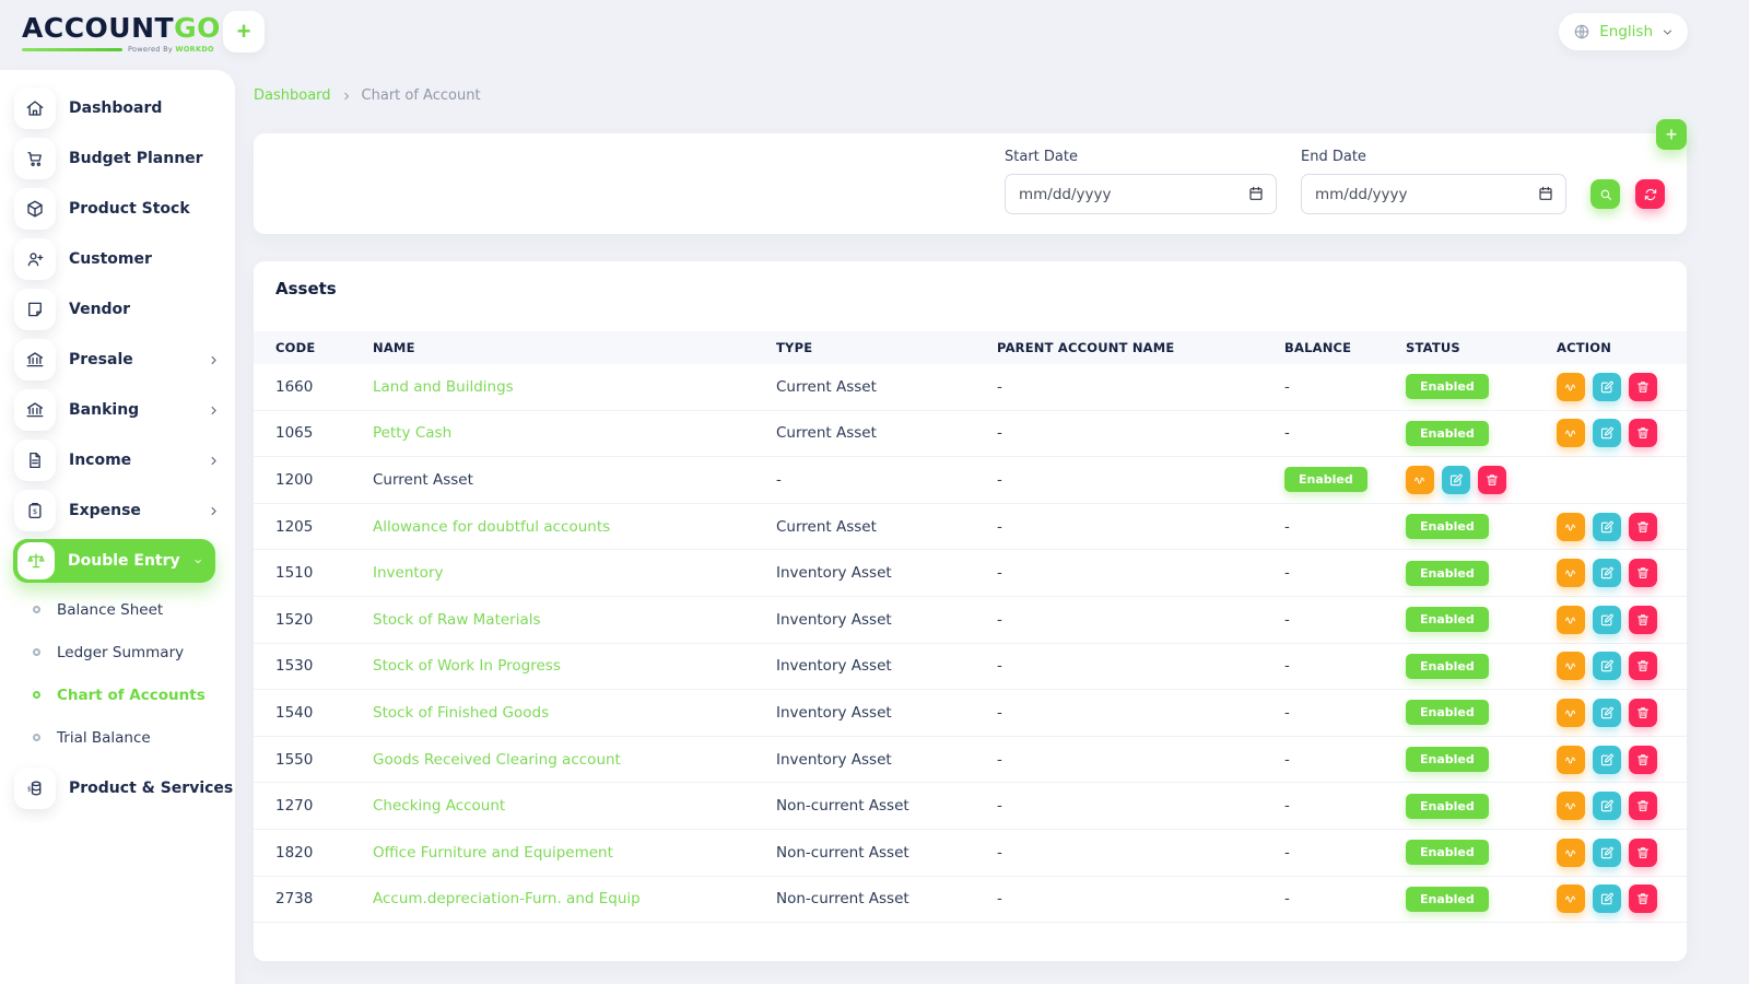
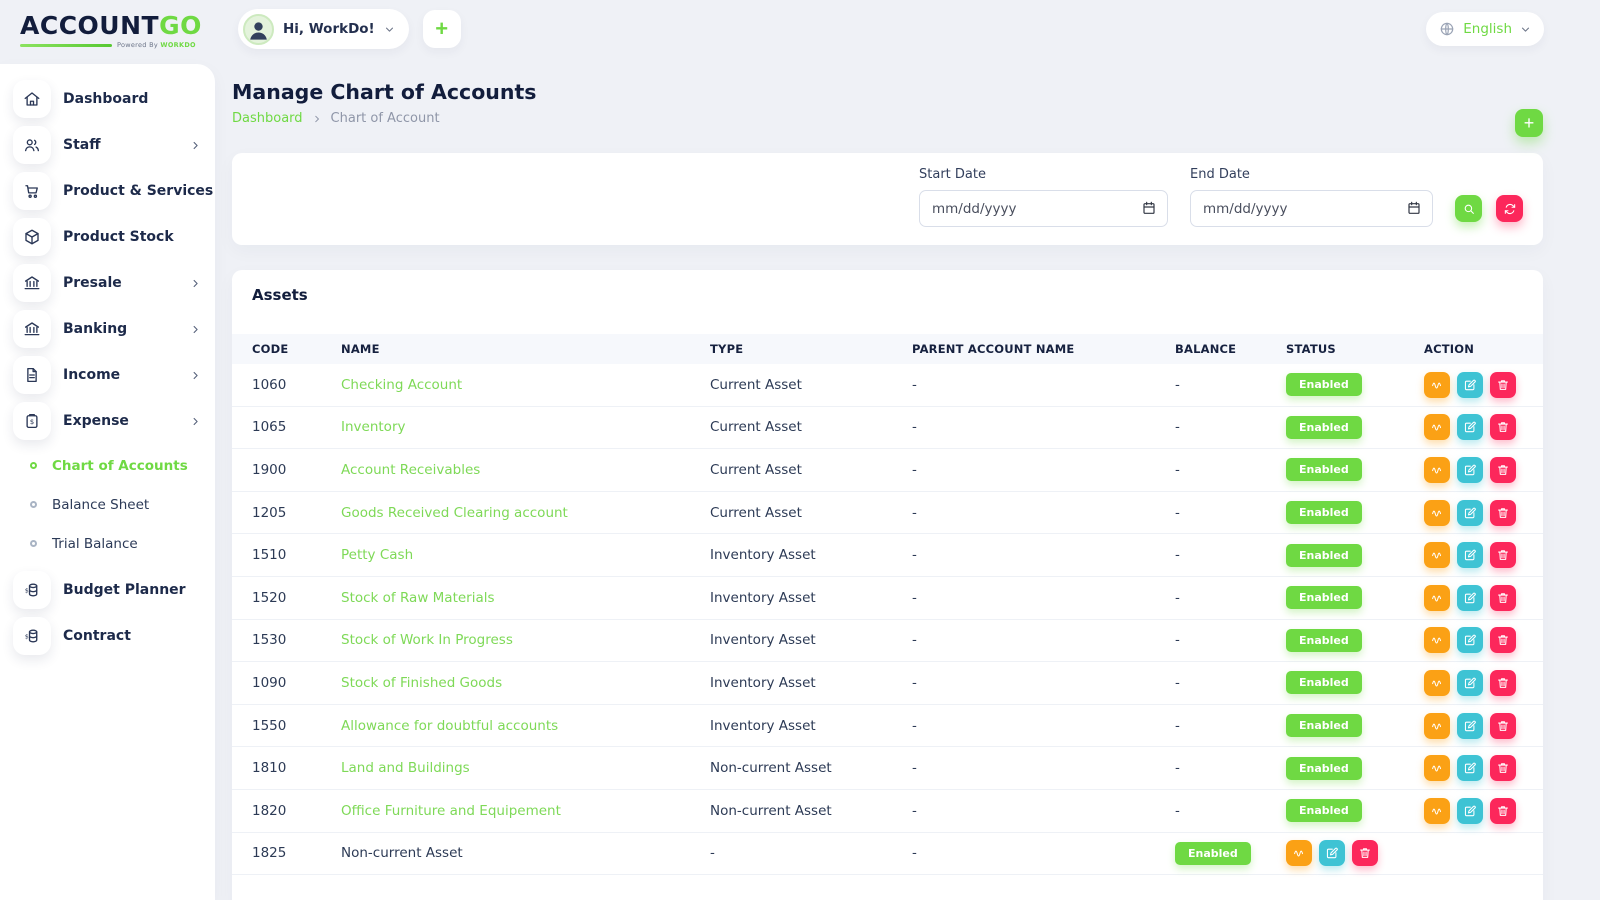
  ACCOUNTGO
  Powered By WORKDO
+ Hi, WorkDo!
  +
  English
  Dashboard
+ Staff
- Budget Planner
+ Product & Services
  Product Stock
- Customer
- Vendor
  Presale
  Banking
  Income
  $
  Expense
- Double Entry
- Balance Sheet
+ Chart of Accounts
- Ledger Summary
- Chart of Accounts
+ Balance Sheet
  Trial Balance
- Product & Services
+ Budget Planner
+ Contract
+ Manage Chart of Accounts
  Dashboard
  Chart of Account
  +
  Start Date
  mm/dd/yyyy
  End Date
  mm/dd/yyyy
  Assets
  CODE
  NAME
  TYPE
  PARENT ACCOUNT NAME
  BALANCE
  STATUS
  ACTION
- 1660
+ 1060
- Land and Buildings
+ Checking Account
  Current Asset
  -
  -
  Enabled
  1065
- Petty Cash
+ Inventory
  Current Asset
  -
  -
  Enabled
- 1200
+ 1900
+ Account Receivables
  Current Asset
  -
  -
  Enabled
  1205
- Allowance for doubtful accounts
+ Goods Received Clearing account
  Current Asset
  -
  -
  Enabled
  1510
- Inventory
+ Petty Cash
  Inventory Asset
  -
  -
  Enabled
  1520
  Stock of Raw Materials
  Inventory Asset
  -
  -
  Enabled
  1530
  Stock of Work In Progress
  Inventory Asset
  -
  -
  Enabled
- 1540
+ 1090
  Stock of Finished Goods
  Inventory Asset
  -
  -
  Enabled
  1550
- Goods Received Clearing account
+ Allowance for doubtful accounts
  Inventory Asset
  -
  -
  Enabled
- 1270
+ 1810
- Checking Account
+ Land and Buildings
  Non-current Asset
  -
  -
  Enabled
  1820
  Office Furniture and Equipement
  Non-current Asset
  -
  -
  Enabled
- 2738
+ 1825
- Accum.depreciation-Furn. and Equip
  Non-current Asset
  -
  -
  Enabled
